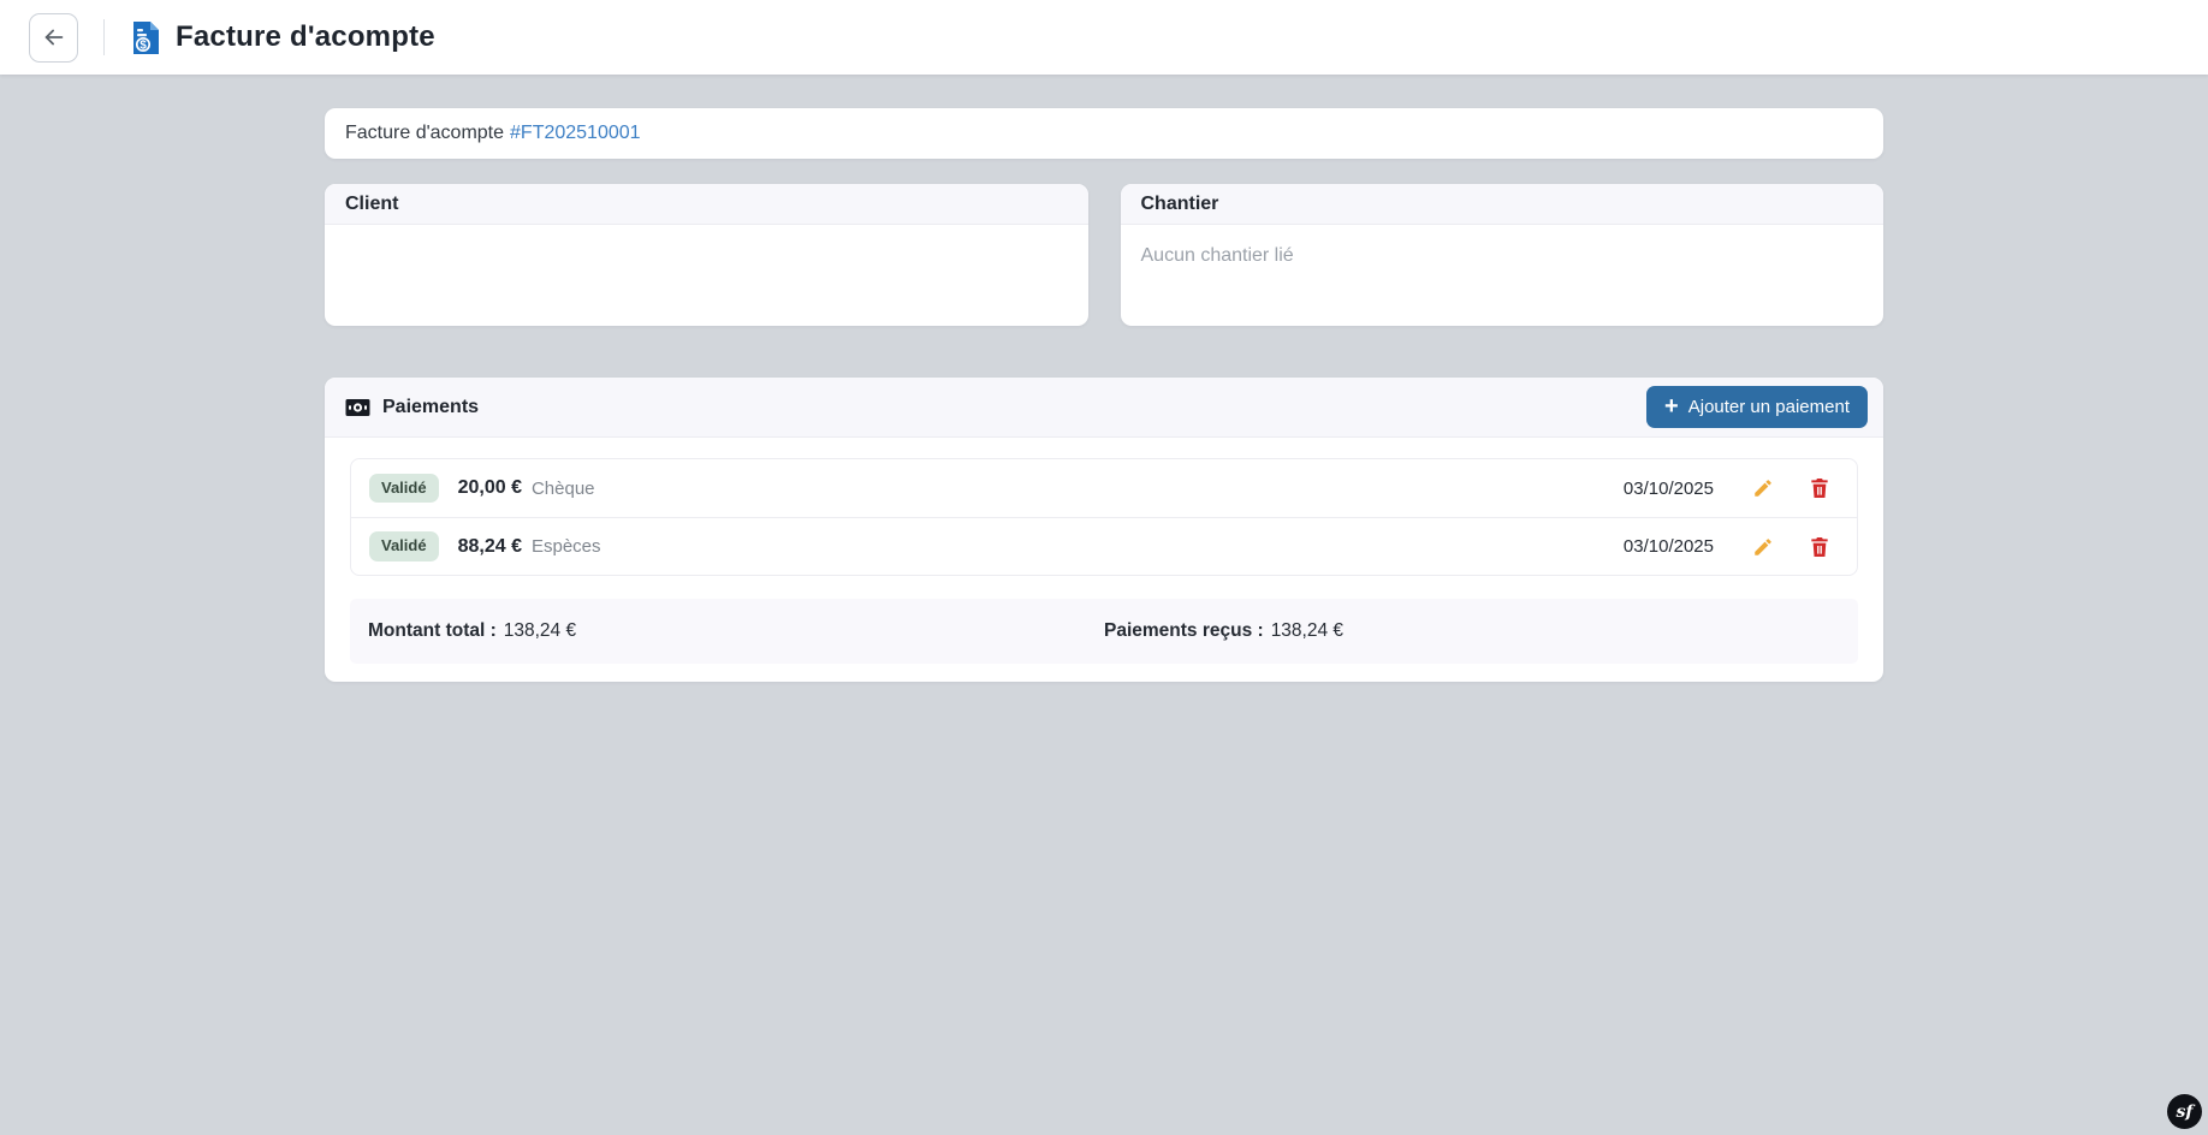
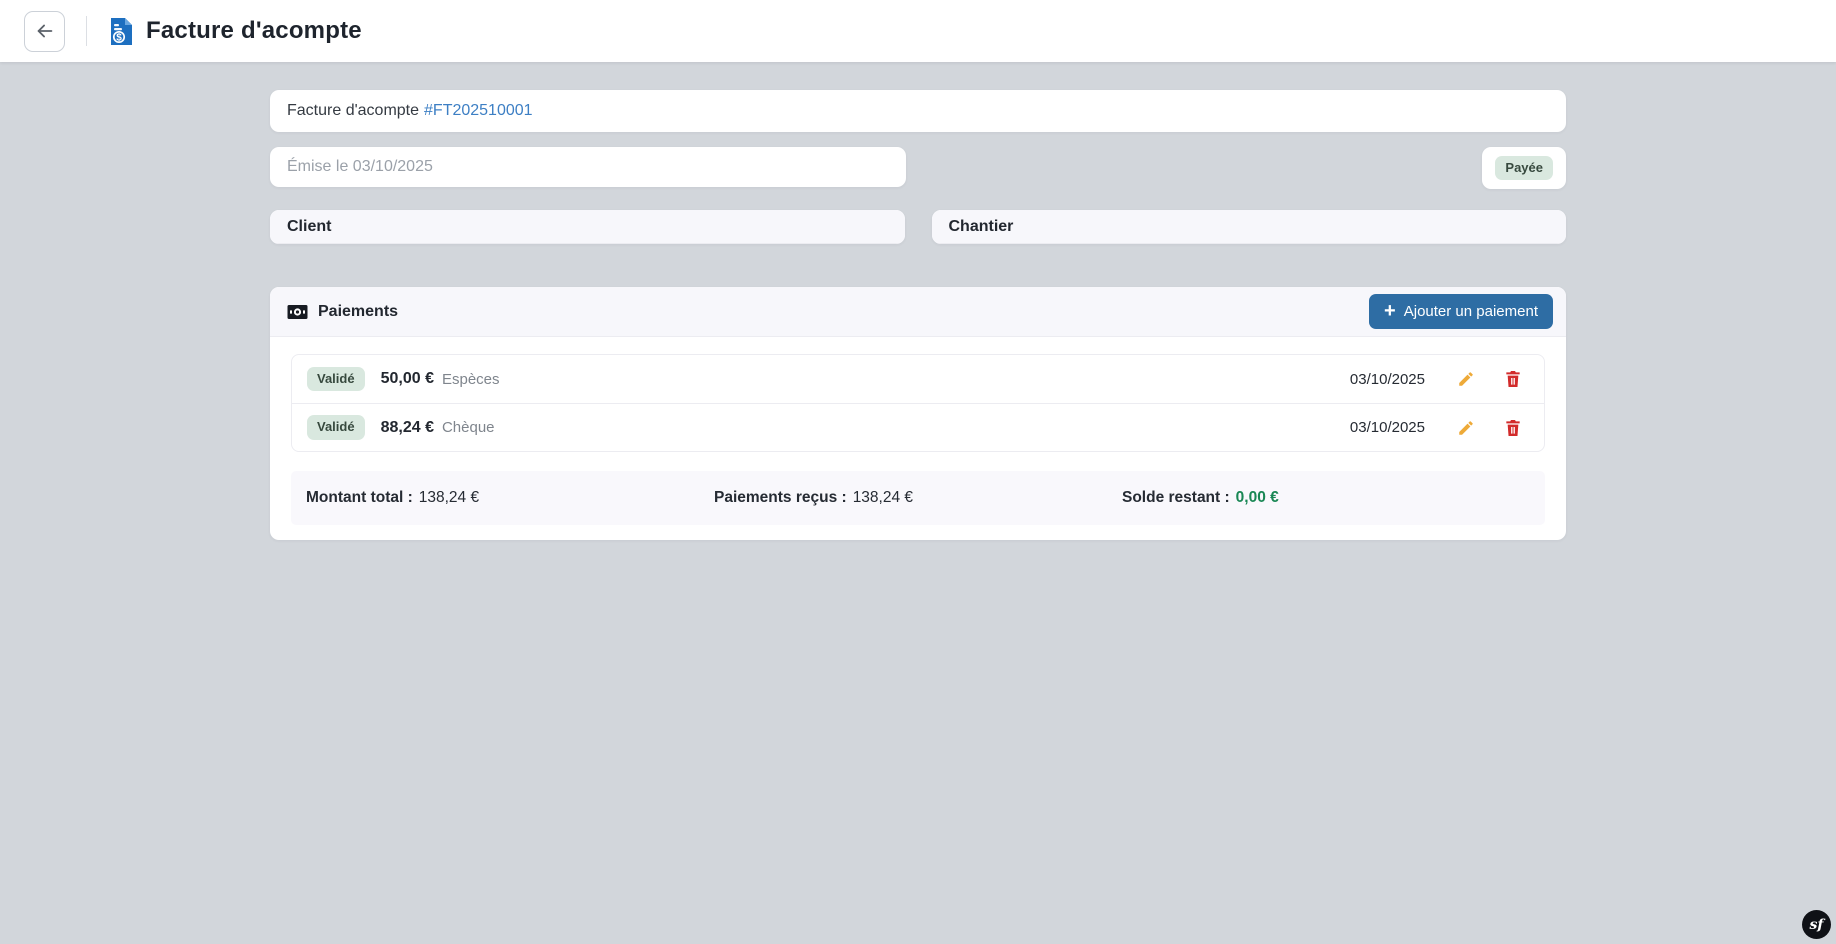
  $
  Facture d'acompte
  Facture d'acompte
  #FT202510001
+ Émise le 03/10/2025
+ Payée
  Client
  Chantier
- Aucun chantier lié
  Paiements
  +
  Ajouter un paiement
  Validé
- 20,00 €
+ 50,00 €
- Chèque
+ Espèces
  03/10/2025
  Validé
  88,24 €
- Espèces
+ Chèque
  03/10/2025
  Montant total :
  138,24 €
  Paiements reçus :
  138,24 €
+ Solde restant :
+ 0,00 €
  sf
